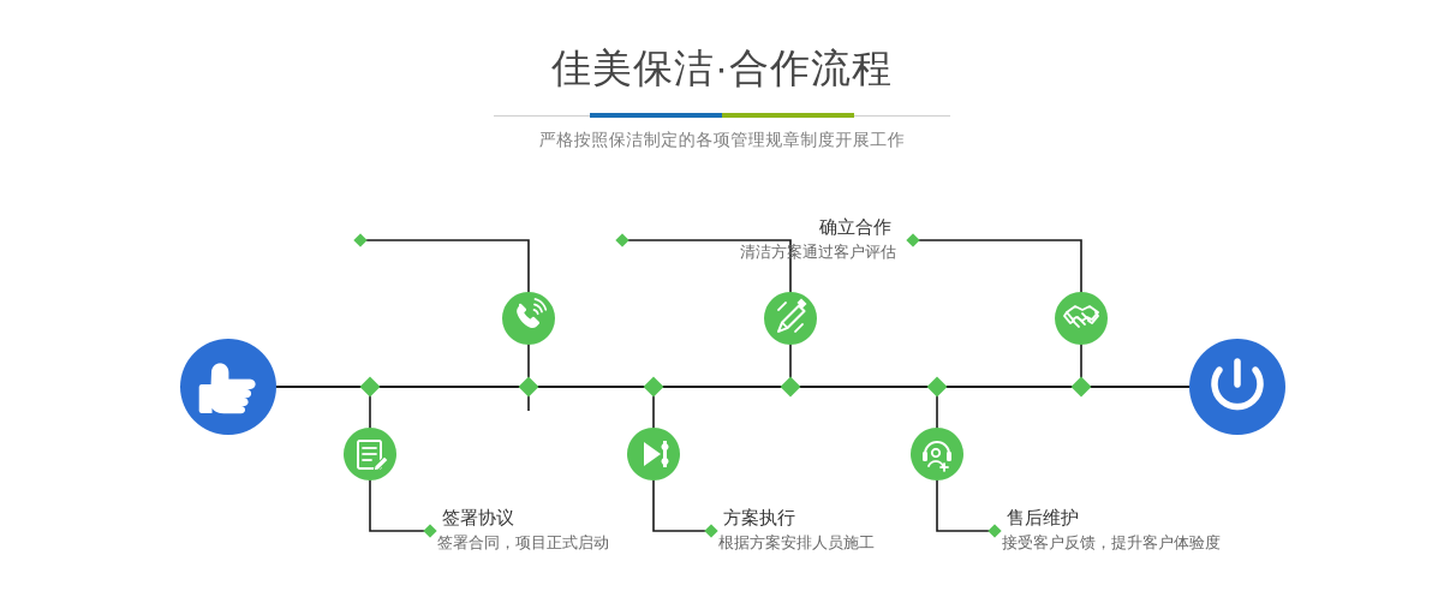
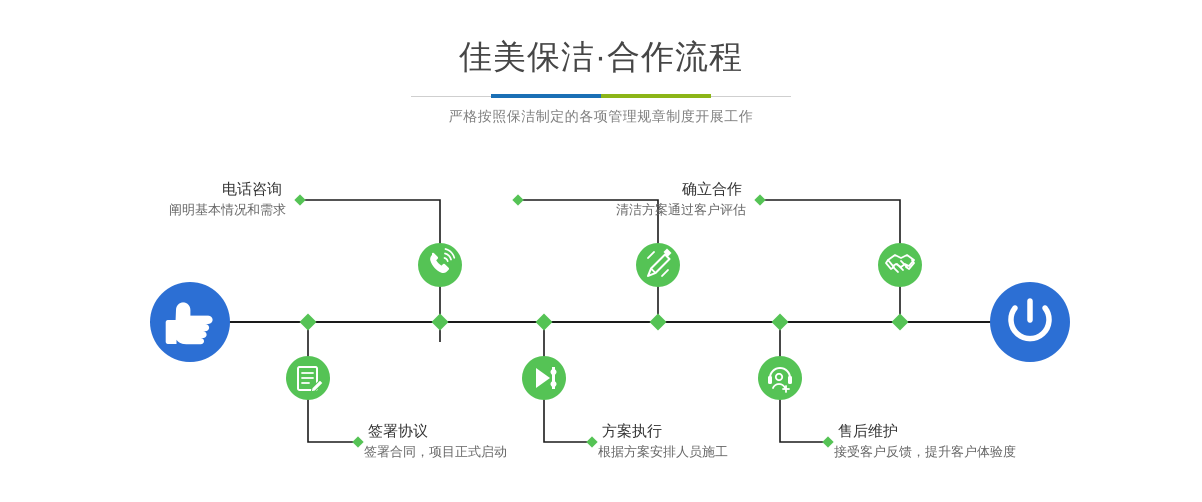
  佳美保洁·合作流程
  严格按照保洁制定的各项管理规章制度开展工作
+ 电话咨询
+ 阐明基本情况和需求
  签署协议
  签署合同，项目正式启动
  方案执行
  根据方案安排人员施工
  确立合作
  清洁方案通过客户评估
  售后维护
  接受客户反馈，提升客户体验度
